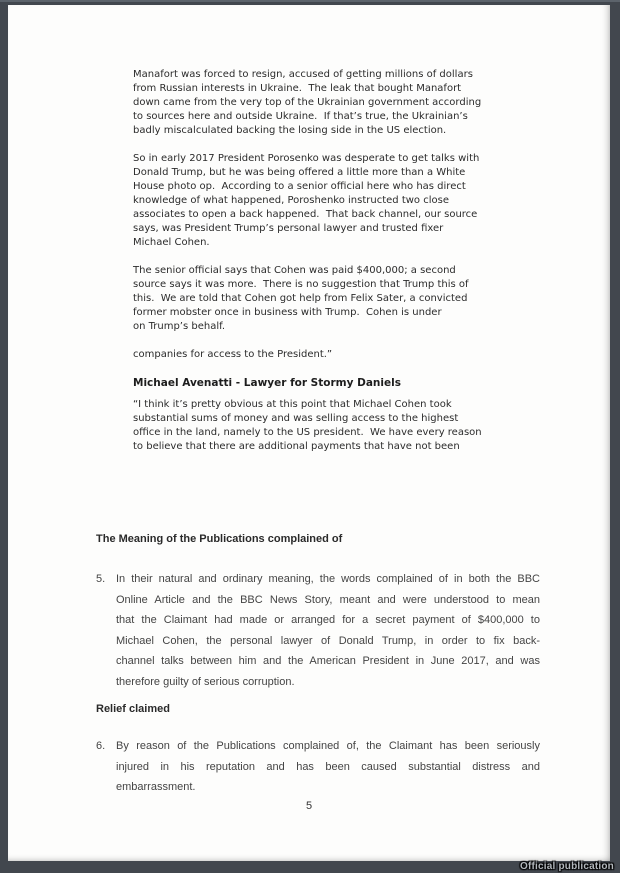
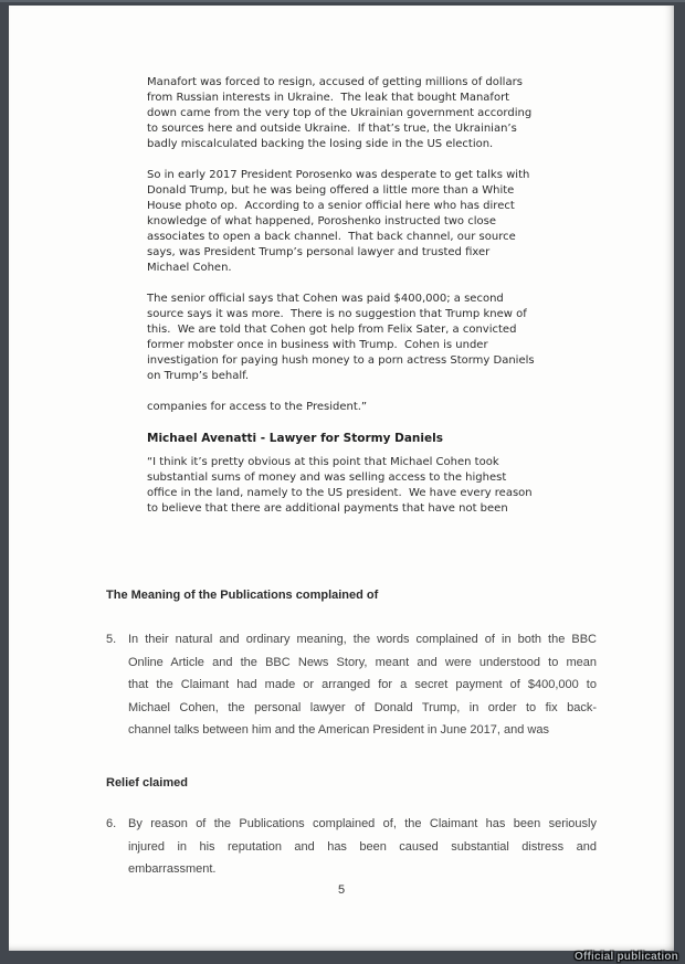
  Manafort was forced to resign, accused of getting millions of dollars
  from Russian interests in Ukraine. The leak that bought Manafort
  down came from the very top of the Ukrainian government according
  to sources here and outside Ukraine. If that’s true, the Ukrainian’s
  badly miscalculated backing the losing side in the US election.
  So in early 2017 President Porosenko was desperate to get talks with
  Donald Trump, but he was being offered a little more than a White
  House photo op. According to a senior official here who has direct
  knowledge of what happened, Poroshenko instructed two close
- associates to open a back happened. That back channel, our source
+ associates to open a back channel. That back channel, our source
  says, was President Trump’s personal lawyer and trusted fixer
  Michael Cohen.
  The senior official says that Cohen was paid $400,000; a second
- source says it was more. There is no suggestion that Trump this of
+ source says it was more. There is no suggestion that Trump knew of
  this. We are told that Cohen got help from Felix Sater, a convicted
  former mobster once in business with Trump. Cohen is under
+ investigation for paying hush money to a porn actress Stormy Daniels
  on Trump’s behalf.
  companies for access to the President.”
  Michael Avenatti - Lawyer for Stormy Daniels
  “I think it’s pretty obvious at this point that Michael Cohen took
  substantial sums of money and was selling access to the highest
  office in the land, namely to the US president. We have every reason
  to believe that there are additional payments that have not been
  The Meaning of the Publications complained of
  5.
  In their natural and ordinary meaning, the words complained of in both the BBC
  Online Article and the BBC News Story, meant and were understood to mean
  that the Claimant had made or arranged for a secret payment of $400,000 to
  Michael Cohen, the personal lawyer of Donald Trump, in order to fix back-
  channel talks between him and the American President in June 2017, and was
- therefore guilty of serious corruption.
  Relief claimed
  6.
  By reason of the Publications complained of, the Claimant has been seriously
  injured in his reputation and has been caused substantial distress and
  embarrassment.
  5
  Official publication
